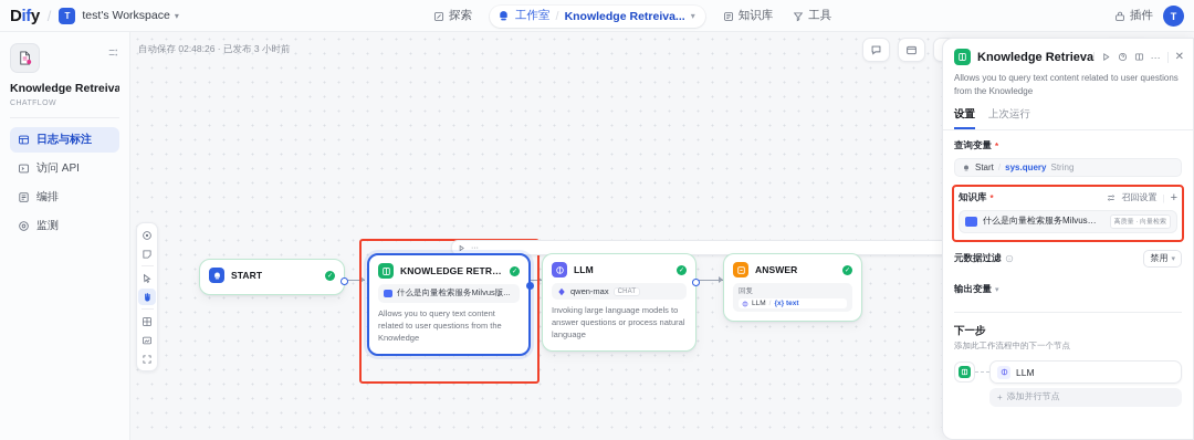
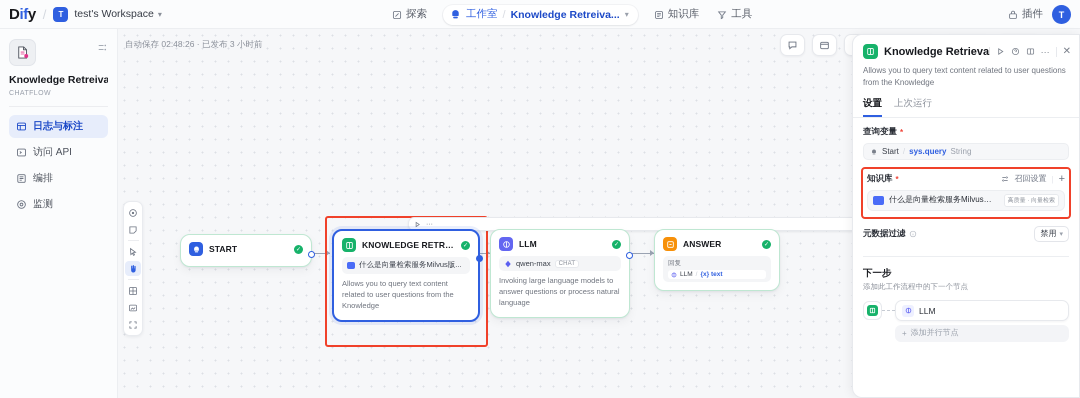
  Dify
  /
  T
  test's Workspace
  ▾
  探索
  工作室
  /
  Knowledge Retreiva...
  ▾
  知识库
  工具
  插件
  T
  Knowledge Retreiva
  日志与标注
  访问 API
  编排
  监测
  自动保存 02:48:26 · 已发布 3 小时前
  START
  KNOWLEDGE RETRIE
  什么是向量检索服务Milvus版...
  Allows you to query text content related to user questions from the Knowledge
  LLM
  qwen-max
  Invoking large language models to answer questions or process natural language
  ANSWER
  Knowledge Retrieva
  ···
  ✕
  Allows you to query text content related to user questions from the Knowledge
  设置
  上次运行
  查询变量
  *
  Start
  sys.query
  String
  知识库
  *
  召回设置
  +
  什么是向量检索服务Milvus版.m
  元数据过滤
  禁用
- 输出变量
  下一步
  添加此工作流程中的下一个节点
  LLM
  +
  添加并行节点
